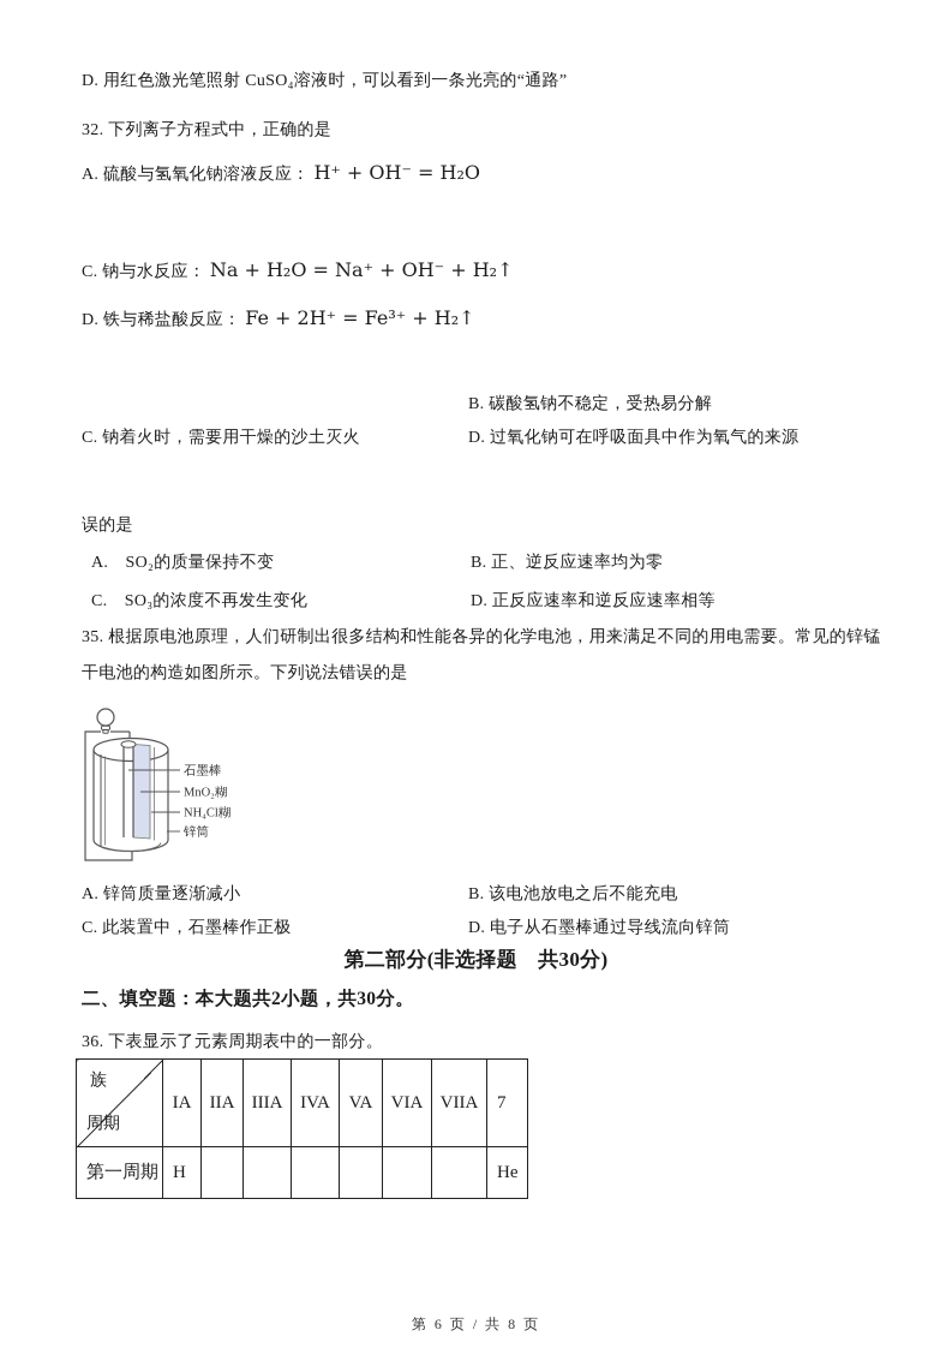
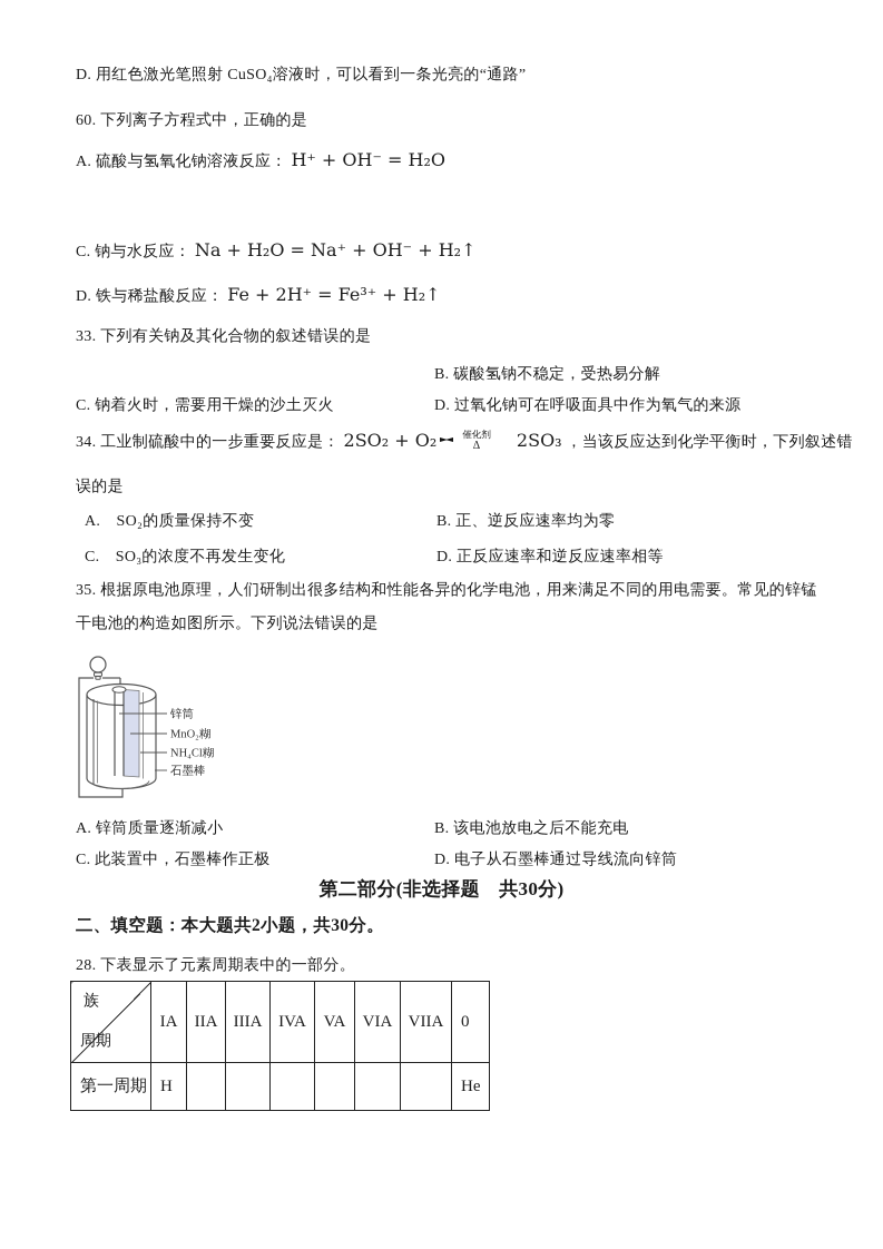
  D. 用红色激光笔照射 CuSO₄溶液时，可以看到一条光亮的“通路”
- 32. 下列离子方程式中，正确的是
+ 60. 下列离子方程式中，正确的是
  A. 硫酸与氢氧化钠溶液反应： H⁺ + OH⁻ = H₂O
  C. 钠与水反应： Na + H₂O = Na⁺ + OH⁻ + H₂↑
  D. 铁与稀盐酸反应： Fe + 2H⁺ = Fe³⁺ + H₂↑
+ 33. 下列有关钠及其化合物的叙述错误的是
  B. 碳酸氢钠不稳定，受热易分解
  C. 钠着火时，需要用干燥的沙土灭火
  D. 过氧化钠可在呼吸面具中作为氧气的来源
+ 34. 工业制硫酸中的一步重要反应是： 2SO₂ + O₂
+ 催化剂
+ Δ
+ 2SO₃ ，当该反应达到化学平衡时，下列叙述错
  误的是
  A. SO₂的质量保持不变
  B. 正、逆反应速率均为零
  C. SO₃的浓度不再发生变化
  D. 正反应速率和逆反应速率相等
  35. 根据原电池原理，人们研制出很多结构和性能各异的化学电池，用来满足不同的用电需要。常见的锌锰
  干电池的构造如图所示。下列说法错误的是
- 石墨棒
+ 锌筒
  MnO₂糊
  NH₄Cl糊
- 锌筒
+ 石墨棒
  A. 锌筒质量逐渐减小
  B. 该电池放电之后不能充电
  C. 此装置中，石墨棒作正极
  D. 电子从石墨棒通过导线流向锌筒
  第二部分(非选择题 共30分)
  二、填空题：本大题共2小题，共30分。
- 36. 下表显示了元素周期表中的一部分。
+ 28. 下表显示了元素周期表中的一部分。
- 族 周期	IA	IIA	IIIA	IVA	VA	VIA	VIIA	7
+ 族 周期	IA	IIA	IIIA	IVA	VA	VIA	VIIA	0
  第一周期	H							He
- 第 6 页 / 共 8 页
